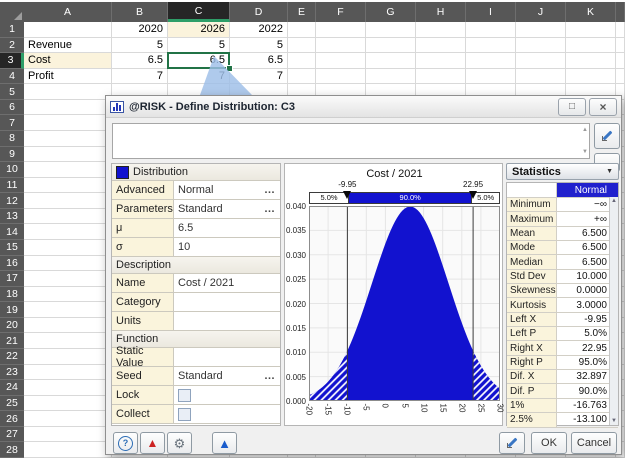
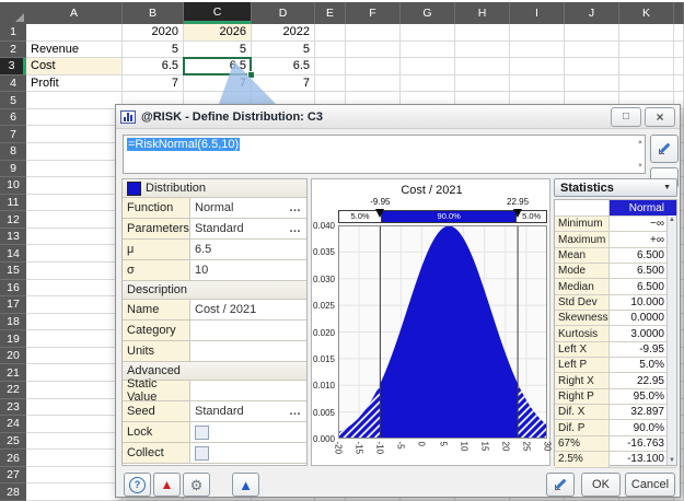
  A
  B
  C
  D
  E
  F
  G
  H
  I
  J
  K
  1
  2
  3
  4
  5
  6
  7
  8
  9
  10
  11
  12
  13
  14
  15
  16
  17
  18
  19
  20
  21
  22
  23
  24
  25
  26
  27
  28
  2020
  2026
  2022
  Revenue
  5
  5
  5
  Cost
  6.5
  6.5
  6.5
  Profit
  7
  7
  7
  @RISK - Define Distribution: C3
  □
  ×
+ =RiskNormal(6.5,10)
  Distribution
- Advanced
+ Function
  Normal
  …
  Parameters
  Standard
  …
  μ
  6.5
  σ
  10
  Description
  Name
  Cost / 2021
  Category
  Units
- Function
+ Advanced
  Static Value
  Seed
  Standard
  …
  Lock
  Collect
  Cost / 2021
  -9.95
  22.95
  5.0%
  90.0%
  5.0%
  0.040
  0.035
  0.030
  0.025
  0.020
  0.015
  0.010
  0.005
  0.000
  Statistics
  Normal
  Minimum
  −∞
  Maximum
  +∞
  Mean
  6.500
  Mode
  6.500
  Median
  6.500
  Std Dev
  10.000
  Skewness
  0.0000
  Kurtosis
  3.0000
  Left X
  -9.95
  Left P
  5.0%
  Right X
  22.95
  Right P
  95.0%
  Dif. X
  32.897
  Dif. P
  90.0%
- 1%
+ 67%
  -16.763
  2.5%
  -13.100
  ?
  ▲
  ⚙
  ▲
  OK
  Cancel
